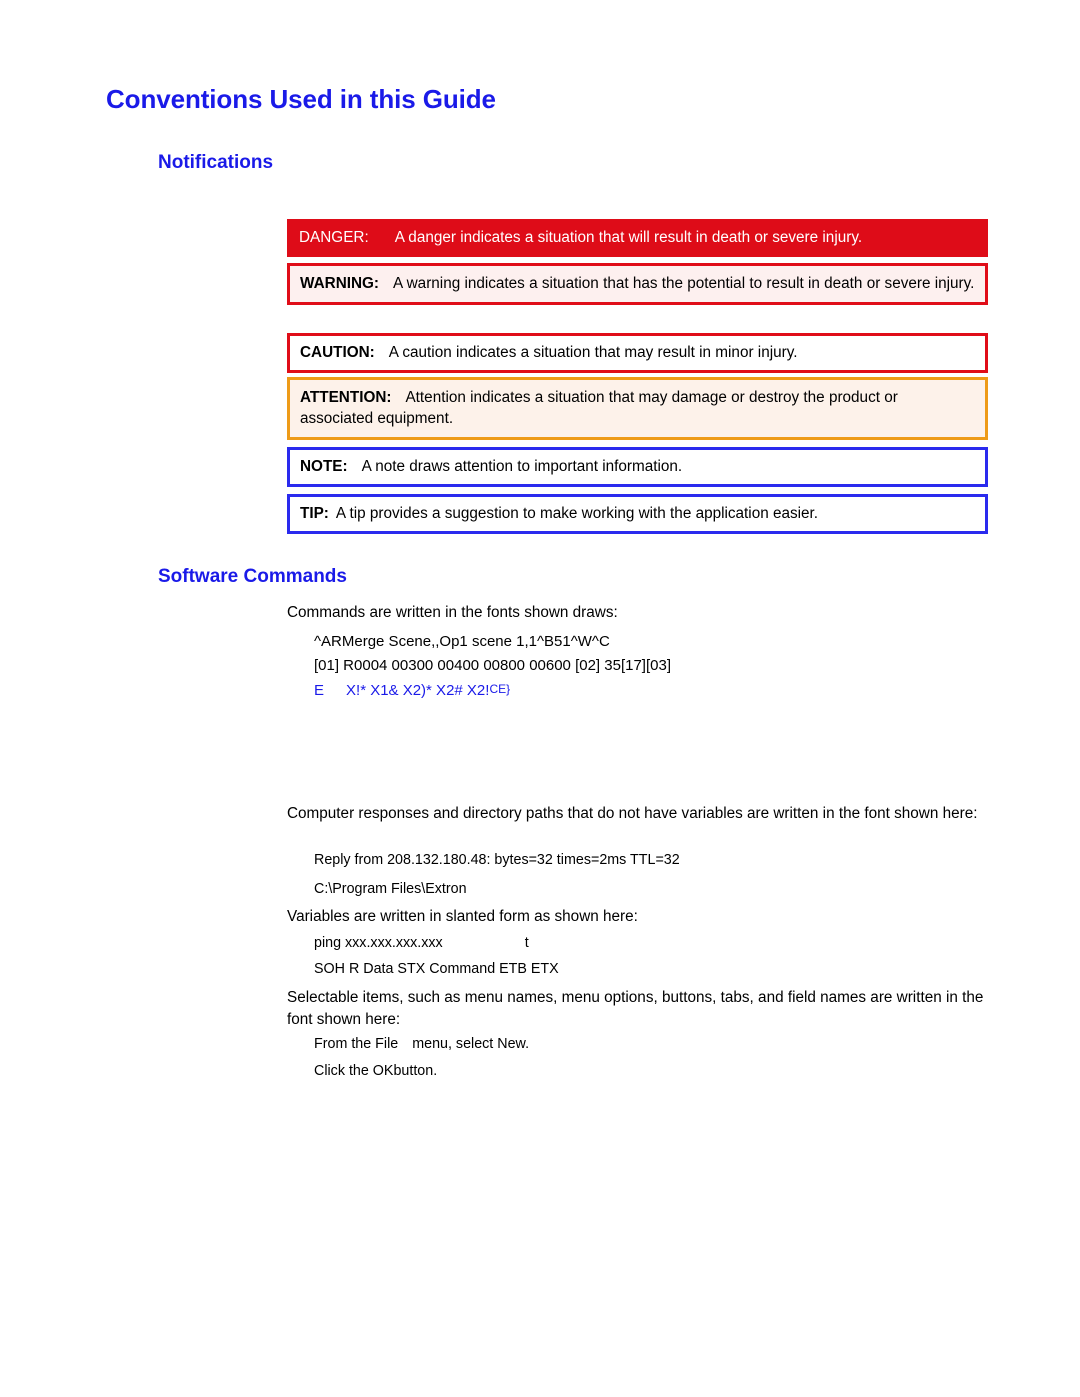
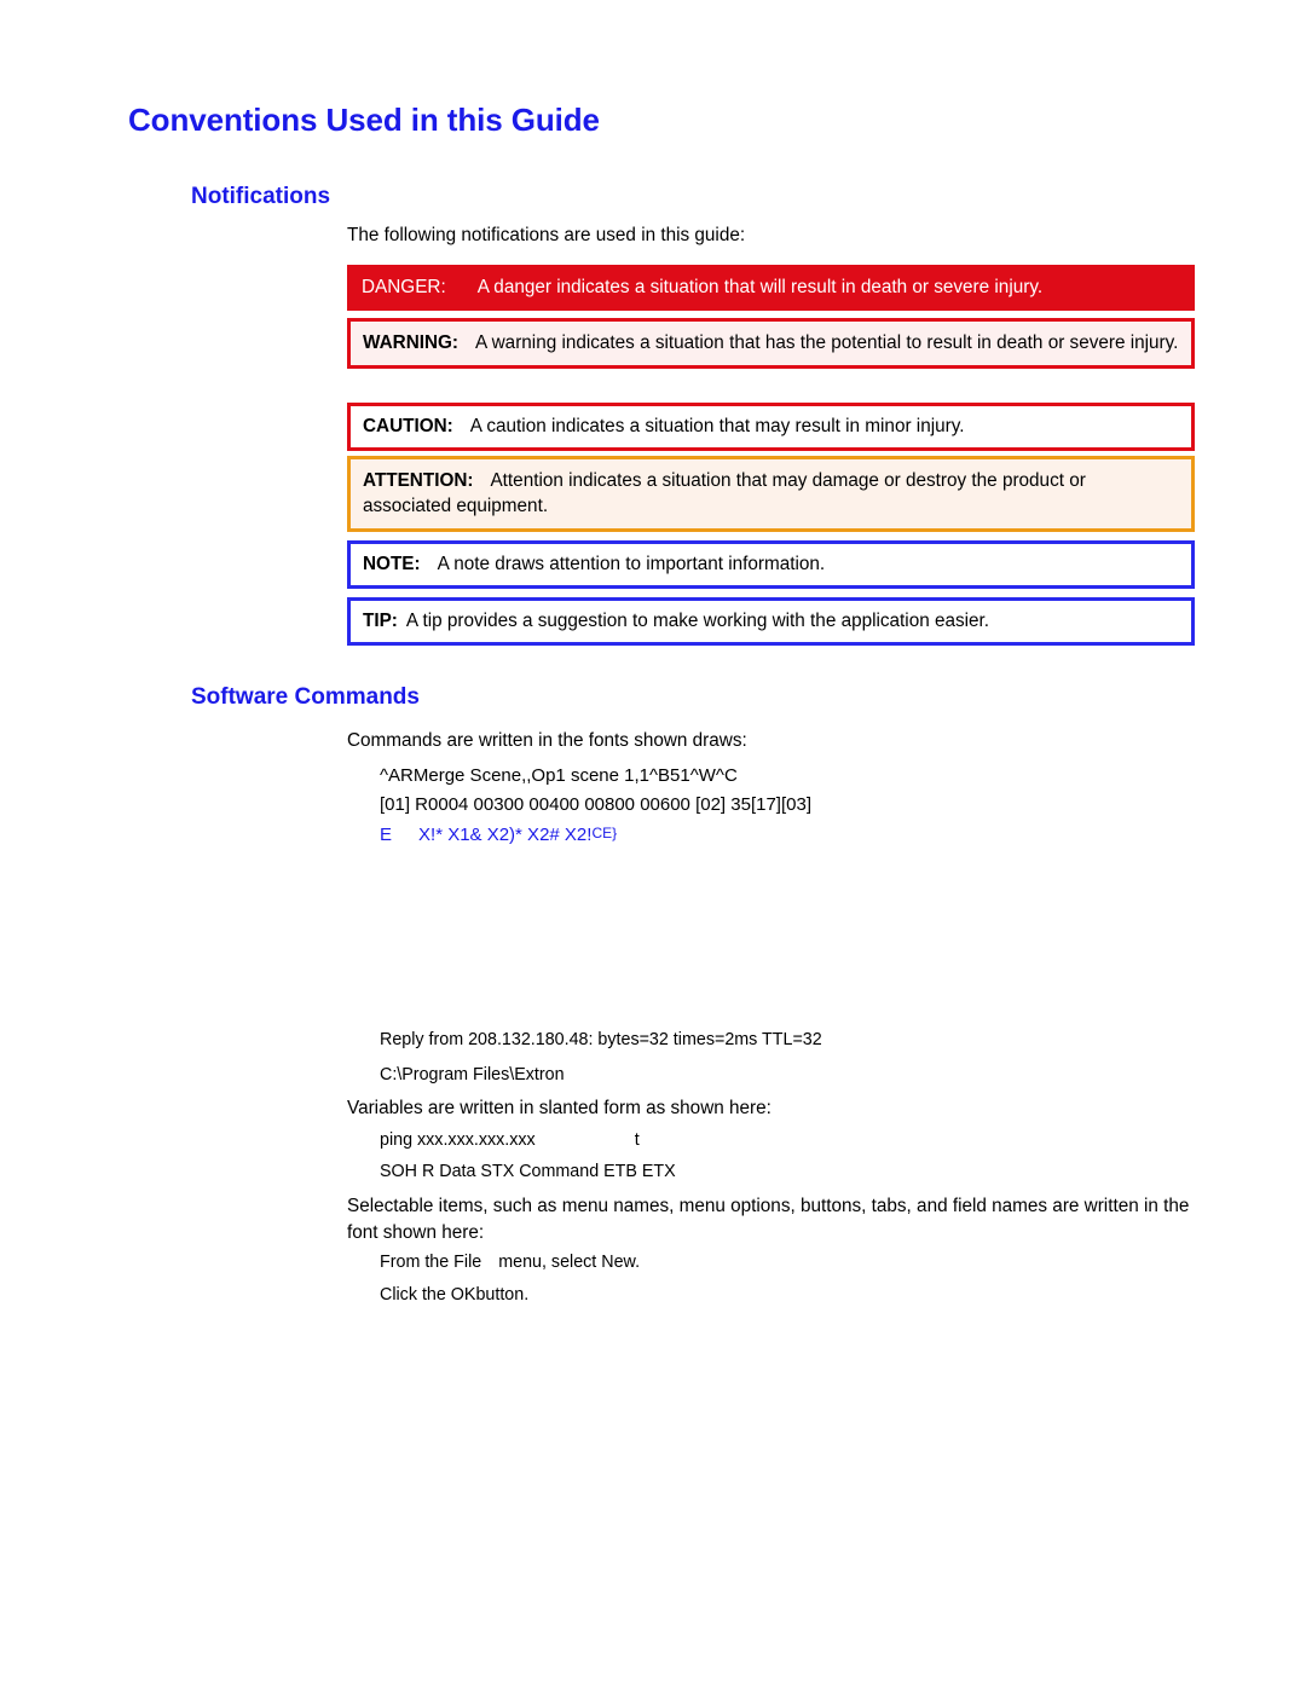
  Conventions Used in this Guide
  Notifications
+ The following notifications are used in this guide:
  DANGER: A danger indicates a situation that will result in death or severe injury.
  WARNING: A warning indicates a situation that has the potential to result in death or severe injury.
  CAUTION: A caution indicates a situation that may result in minor injury.
  ATTENTION: Attention indicates a situation that may damage or destroy the product or associated equipment.
  NOTE: A note draws attention to important information.
  TIP: A tip provides a suggestion to make working with the application easier.
  Software Commands
  Commands are written in the fonts shown draws:
  ^ARMerge Scene,,Op1 scene 1,1^B51^W^C
  [01] R0004 00300 00400 00800 00600 [02] 35[17][03]
  E X!* X1& X2)* X2# X2!CE}
- Computer responses and directory paths that do not have variables are written in the font shown here:
  Reply from 208.132.180.48: bytes=32 times=2ms TTL=32
  C:\Program Files\Extron
  Variables are written in slanted form as shown here:
  ping xxx.xxx.xxx.xxx t
  SOH R Data STX Command ETB ETX
  Selectable items, such as menu names, menu options, buttons, tabs, and field names are written in the font shown here:
  From the File menu, select New.
  Click the OKbutton.
